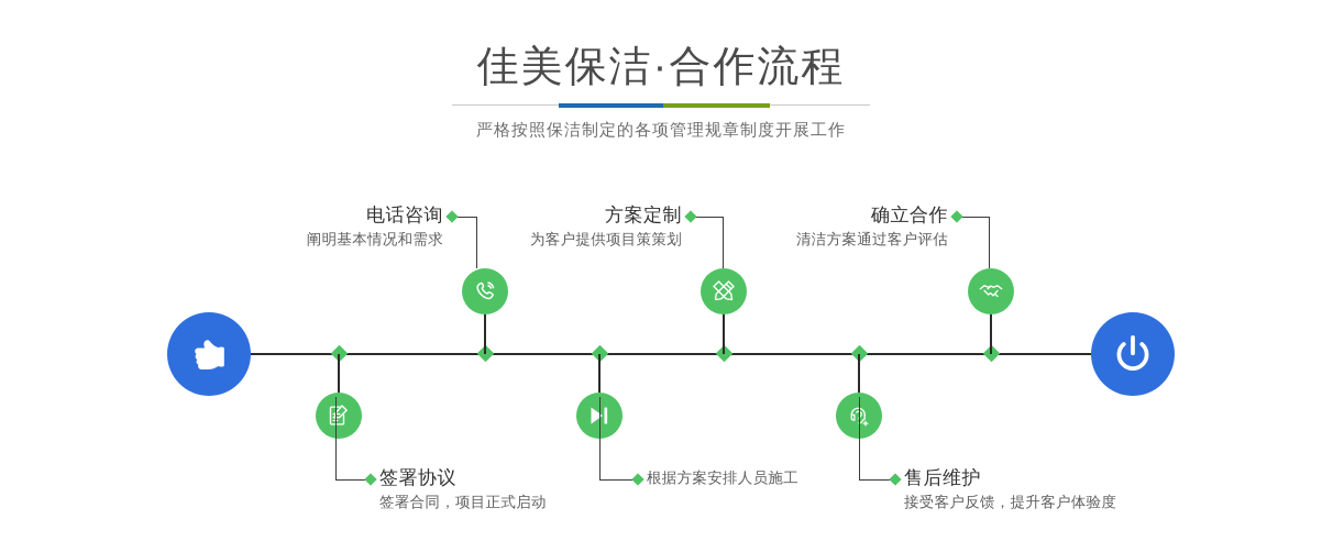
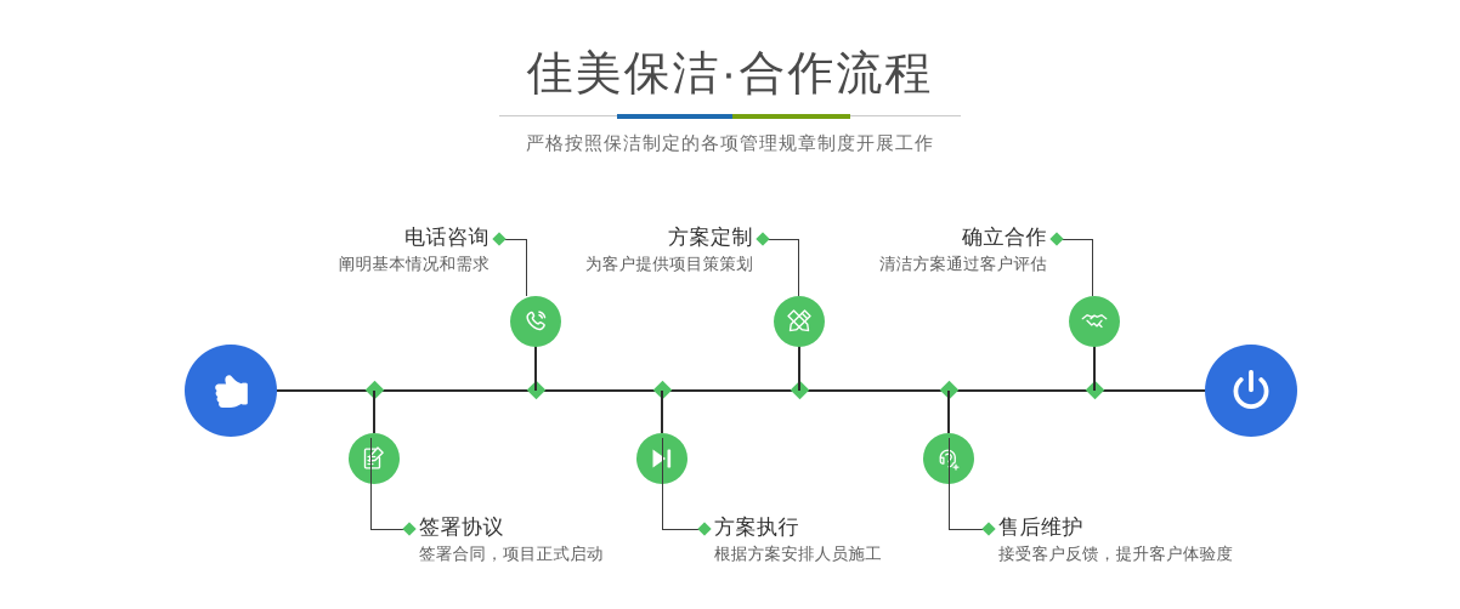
  佳美保洁·合作流程
  严格按照保洁制定的各项管理规章制度开展工作
  电话咨询
  阐明基本情况和需求
  签署协议
  签署合同，项目正式启动
  方案定制
  为客户提供项目策策划
+ 方案执行
  根据方案安排人员施工
  确立合作
  清洁方案通过客户评估
  售后维护
  接受客户反馈，提升客户体验度
